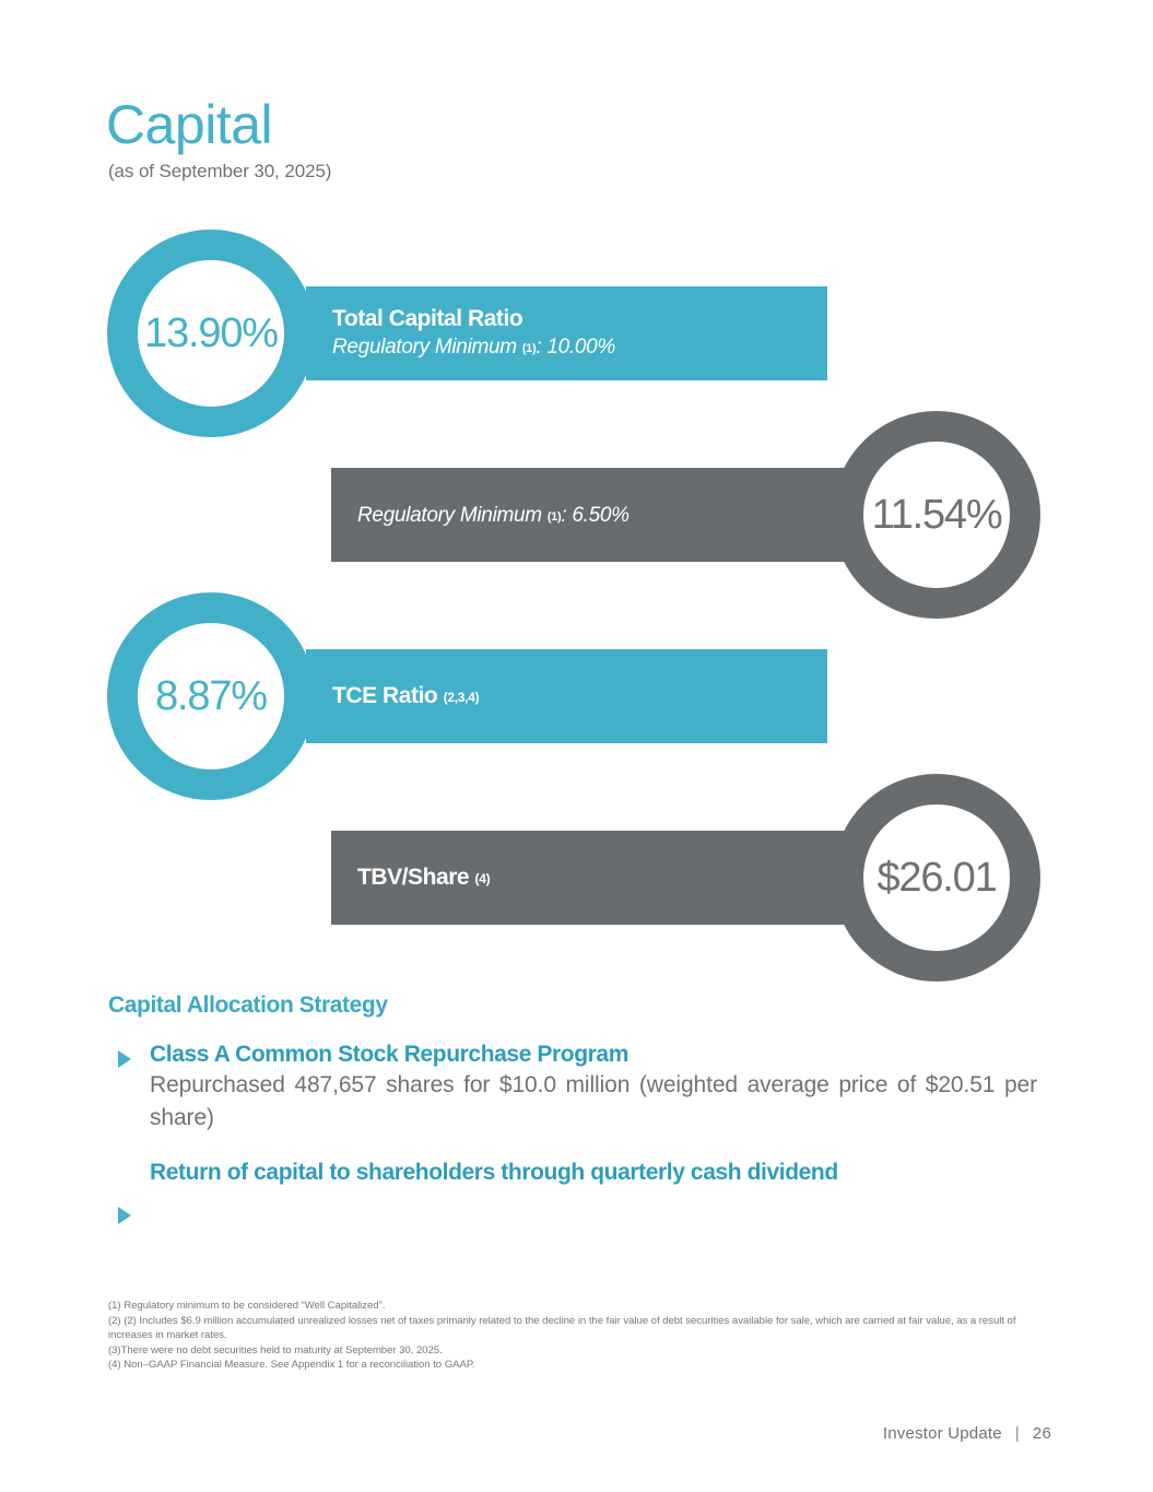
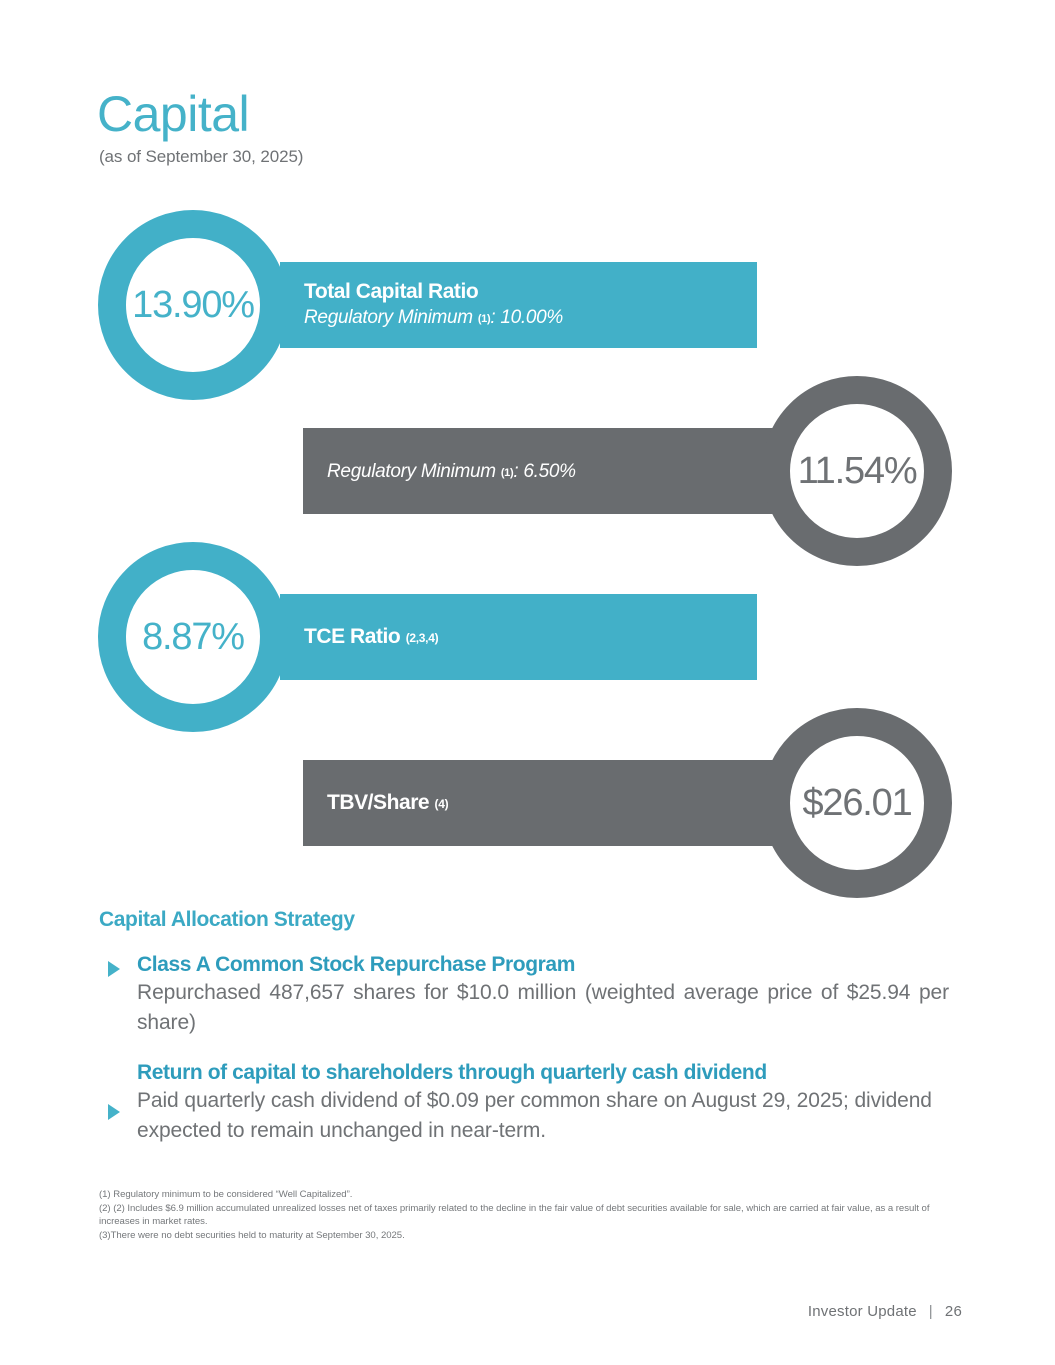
  Capital
  (as of September 30, 2025)
  Total Capital Ratio
  Regulatory Minimum (1): 10.00%
  13.90%
  Regulatory Minimum (1): 6.50%
  11.54%
  TCE Ratio (2,3,4)
  8.87%
  TBV/Share (4)
  $26.01
  Capital Allocation Strategy
  Class A Common Stock Repurchase Program
- Repurchased 487,657 shares for $10.0 million (weighted average price of $20.51 per share)
+ Repurchased 487,657 shares for $10.0 million (weighted average price of $25.94 per share)
  Return of capital to shareholders through quarterly cash dividend
+ Paid quarterly cash dividend of $0.09 per common share on August 29, 2025; dividend expected to remain unchanged in near-term.
  (1) Regulatory minimum to be considered “Well Capitalized”.
  (2) (2) Includes $6.9 million accumulated unrealized losses net of taxes primarily related to the decline in the fair value of debt securities available for sale, which are carried at fair value, as a result of increases in market rates.
  (3)There were no debt securities held to maturity at September 30, 2025.
- (4) Non–GAAP Financial Measure. See Appendix 1 for a reconciliation to GAAP.
  Investor Update
  |
  26
